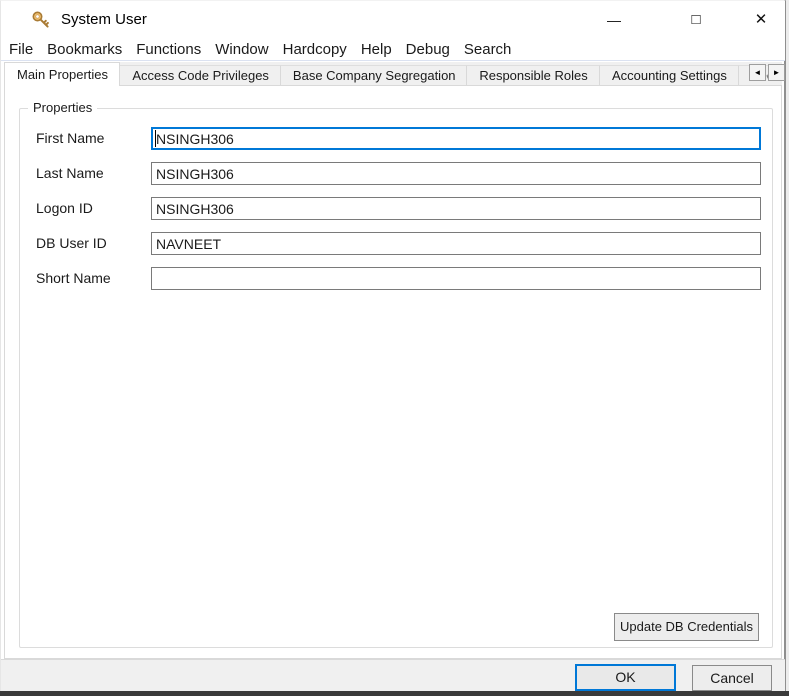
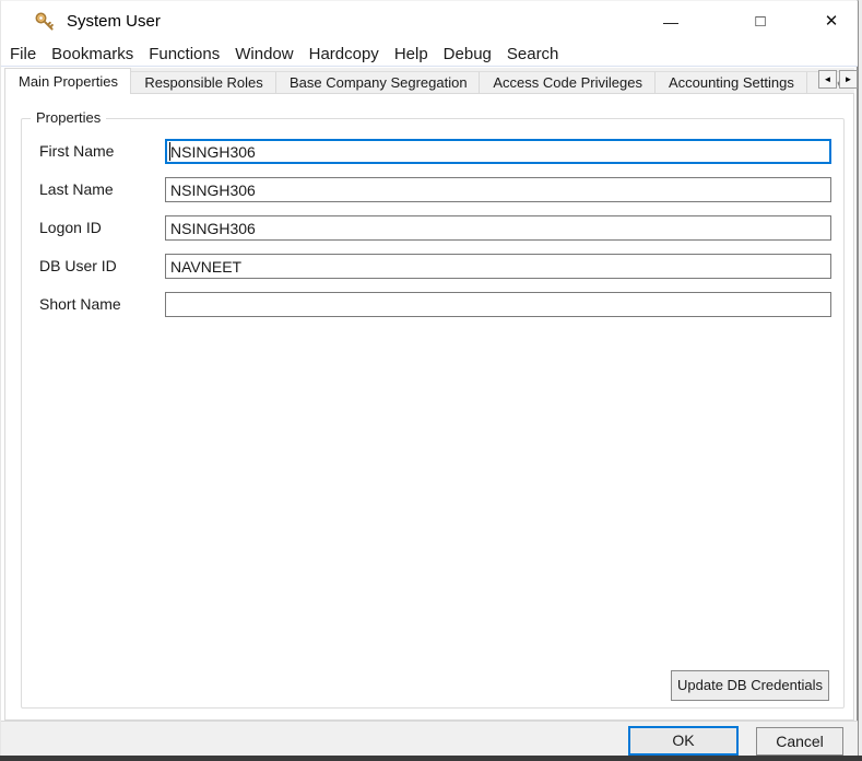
  System User
  —
  □
  ✕
  File
  Bookmarks
  Functions
  Window
  Hardcopy
  Help
  Debug
  Search
  Main Properties
- Access Code Privileges
+ Responsible Roles
  Base Company Segregation
- Responsible Roles
+ Access Code Privileges
  Accounting Settings
  ◄
  ►
  Properties
  First Name
  NSINGH306
  Last Name
  NSINGH306
  Logon ID
  NSINGH306
  DB User ID
  NAVNEET
  Short Name
  Update DB Credentials
  OK
  Cancel
